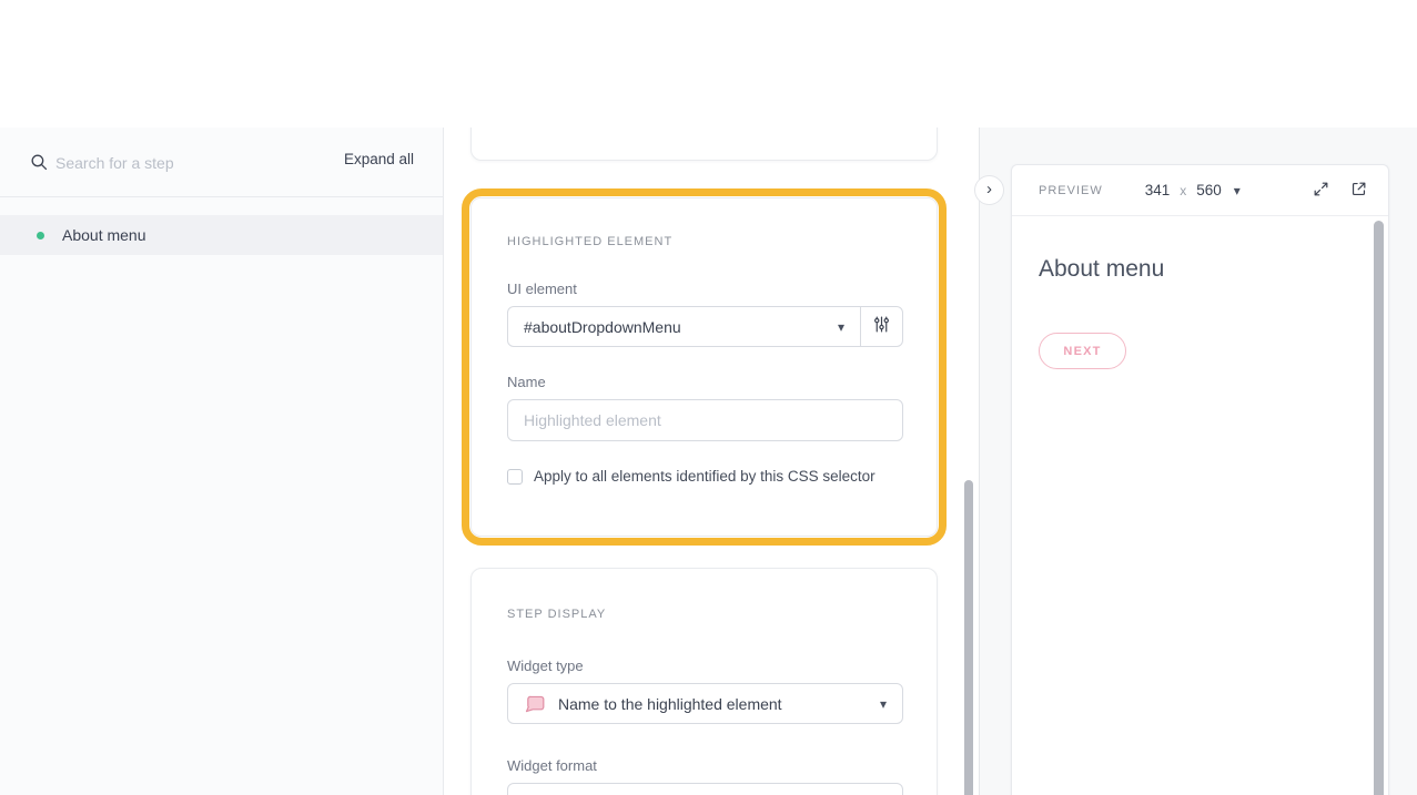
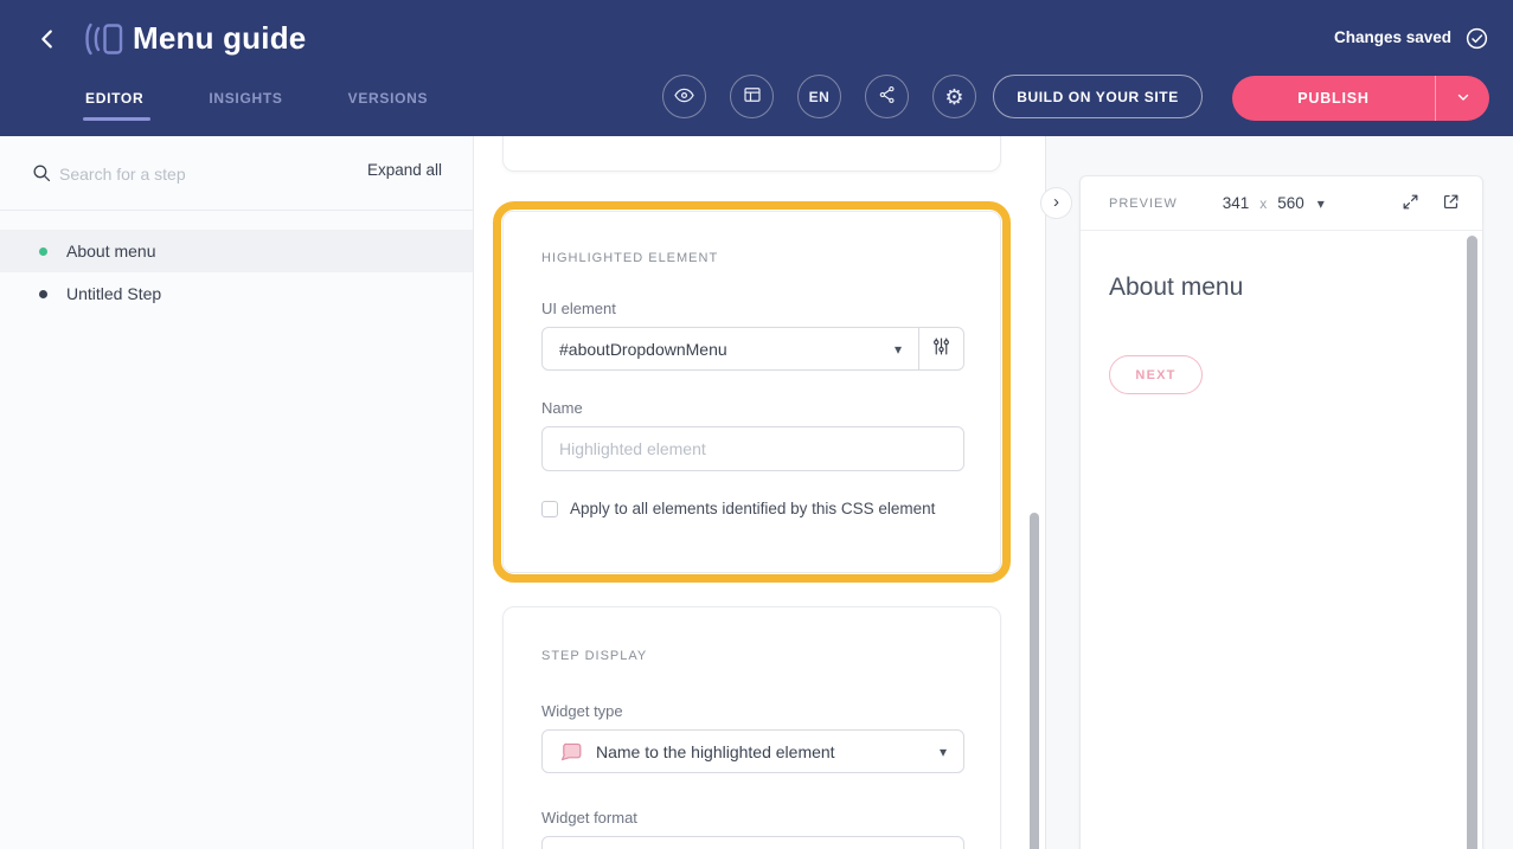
+ Menu guide
+ EDITOR
+ INSIGHTS
+ VERSIONS
+ Changes saved
+ EN
+ ⚙
+ BUILD ON YOUR SITE
+ PUBLISH
  Search for a step
  Expand all
  About menu
+ Untitled Step
  HIGHLIGHTED ELEMENT
  UI element
  #aboutDropdownMenu
  ▾
  Name
  Highlighted element
- Apply to all elements identified by this CSS selector
+ Apply to all elements identified by this CSS element
  STEP DISPLAY
  Widget type
  Name to the highlighted element
  ▾
  Widget format
  ›
  PREVIEW
  341
  x
  560
  ▾
  About menu
  NEXT
